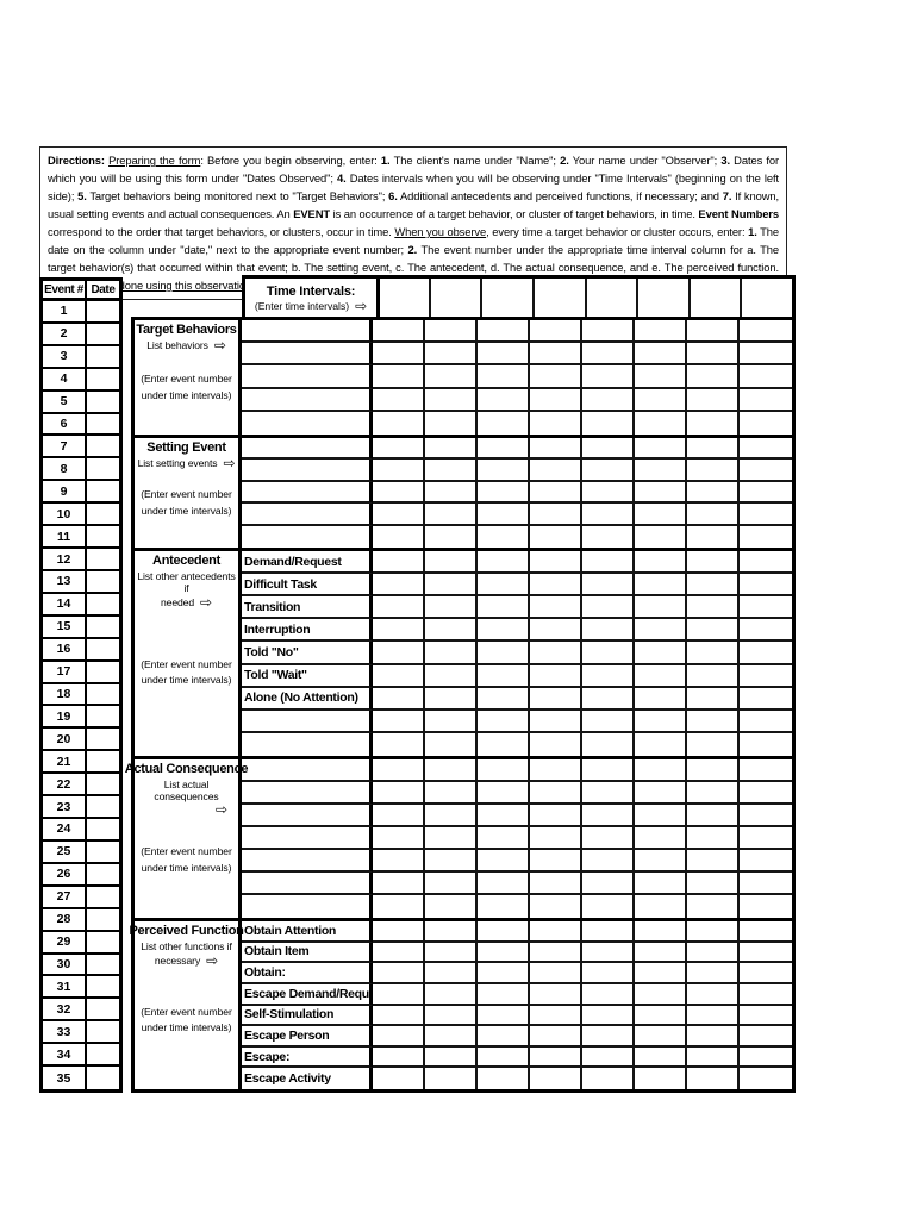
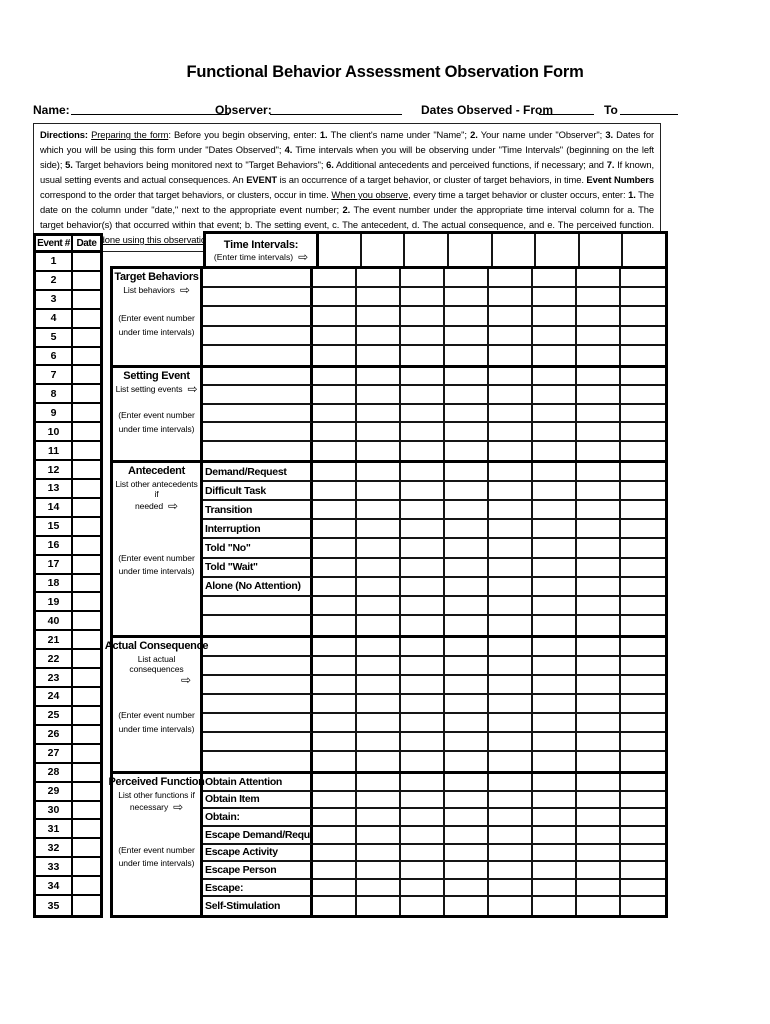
+ Functional Behavior Assessment Observation Form
+ Name:
+ Observer:
+ Dates Observed - From
+ To
- Directions: Preparing the form: Before you begin observing, enter: 1. The client's name under "Name"; 2. Your name under "Observer"; 3. Dates for which you will be using this form under "Dates Observed"; 4. Dates intervals when you will be observing under "Time Intervals" (beginning on the left side); 5. Target behaviors being monitored next to "Target Behaviors"; 6. Additional antecedents and perceived functions, if necessary; and 7. If known, usual setting events and actual consequences. An EVENT is an occurrence of a target behavior, or cluster of target behaviors, in time. Event Numbers correspond to the order that target behaviors, or clusters, occur in time. When you observe, every time a target behavior or cluster occurs, enter: 1. The date on the column under "date," next to the appropriate event number; 2. The event number under the appropriate time interval column for a. The target behavior(s) that occurred within that event; b. The setting event, c. The antecedent, d. The actual consequence, and e. The perceived function. one using this observati
+ Directions: Preparing the form: Before you begin observing, enter: 1. The client's name under "Name"; 2. Your name under "Observer"; 3. Dates for which you will be using this form under "Dates Observed"; 4. Time intervals when you will be observing under "Time Intervals" (beginning on the left side); 5. Target behaviors being monitored next to "Target Behaviors"; 6. Additional antecedents and perceived functions, if necessary; and 7. If known, usual setting events and actual consequences. An EVENT is an occurrence of a target behavior, or cluster of target behaviors, in time. Event Numbers correspond to the order that target behaviors, or clusters, occur in time. When you observe, every time a target behavior or cluster occurs, enter: 1. The date on the column under "date," next to the appropriate event number; 2. The event number under the appropriate time interval column for a. The target behavior(s) that occurred within that event; b. The setting event, c. The antecedent, d. The actual consequence, and e. The perceived function. one using this observati
  Event #
  Date
  1
  2
  3
  4
  5
  6
  7
  8
  9
  10
  11
  12
  13
  14
  15
  16
  17
  18
  19
- 20
+ 40
  21
  22
  23
  24
  25
  26
  27
  28
  29
  30
  31
  32
  33
  34
  35
  Time Intervals:
  (Enter time intervals)
  ⇨
  Target Behaviors
  List behaviors
  ⇨
  (Enter event number
  under time intervals)
  Setting Event
  List setting events
  ⇨
  (Enter event number
  under time intervals)
  Antecedent
  List other antecedents if
  needed
  ⇨
  (Enter event number
  under time intervals)
  Demand/Request
  Difficult Task
  Transition
  Interruption
  Told "No"
  Told "Wait"
  Alone (No Attention)
  Actual Consequence
  List actual consequences
  ⇨
  (Enter event number
  under time intervals)
  Perceived Function
  List other functions if
  necessary
  ⇨
  (Enter event number
  under time intervals)
  Obtain Attention
  Obtain Item
  Obtain:
  Escape Demand/Reque
- Self-Stimulation
+ Escape Activity
  Escape Person
  Escape:
- Escape Activity
+ Self-Stimulation
